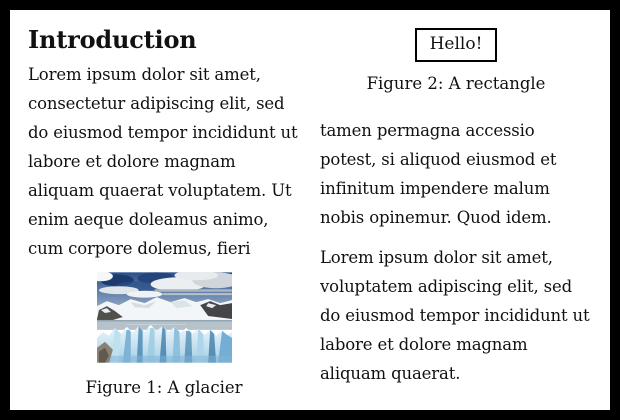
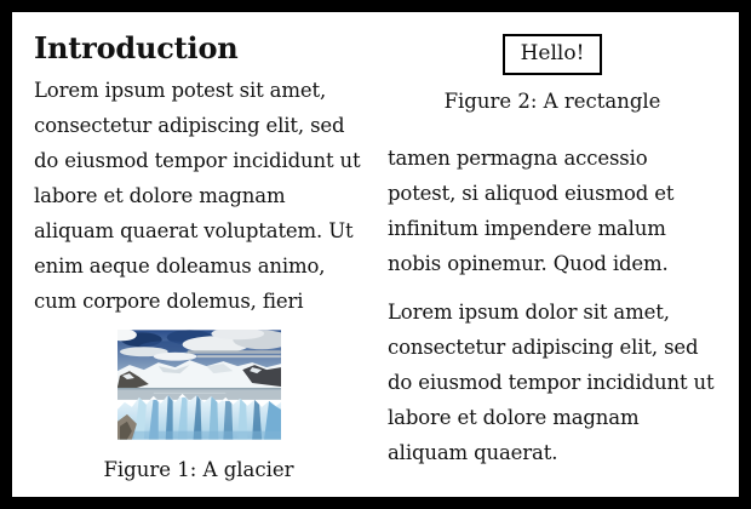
  Introduction
- Lorem ipsum dolor sit amet, consectetur adipiscing elit, sed do eiusmod tempor incididunt ut labore et dolore magnam aliquam quaerat voluptatem. Ut enim aeque doleamus animo, cum corpore dolemus, fieri
+ Lorem ipsum potest sit amet, consectetur adipiscing elit, sed do eiusmod tempor incididunt ut labore et dolore magnam aliquam quaerat voluptatem. Ut enim aeque doleamus animo, cum corpore dolemus, fieri
  Figure 1: A glacier
  Hello!
  Figure 2: A rectangle
  tamen permagna accessio potest, si aliquod eiusmod et infinitum impendere malum nobis opinemur. Quod idem.
- Lorem ipsum dolor sit amet, voluptatem adipiscing elit, sed do eiusmod tempor incididunt ut labore et dolore magnam aliquam quaerat.
+ Lorem ipsum dolor sit amet, consectetur adipiscing elit, sed do eiusmod tempor incididunt ut labore et dolore magnam aliquam quaerat.
